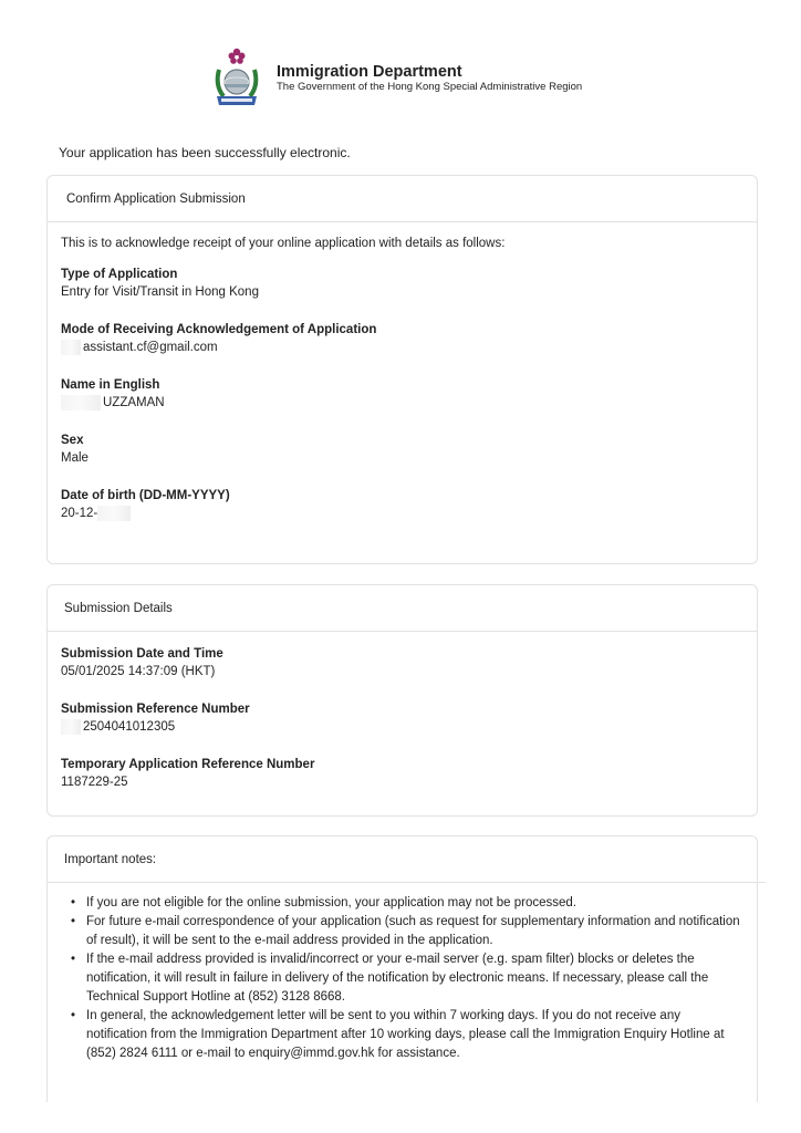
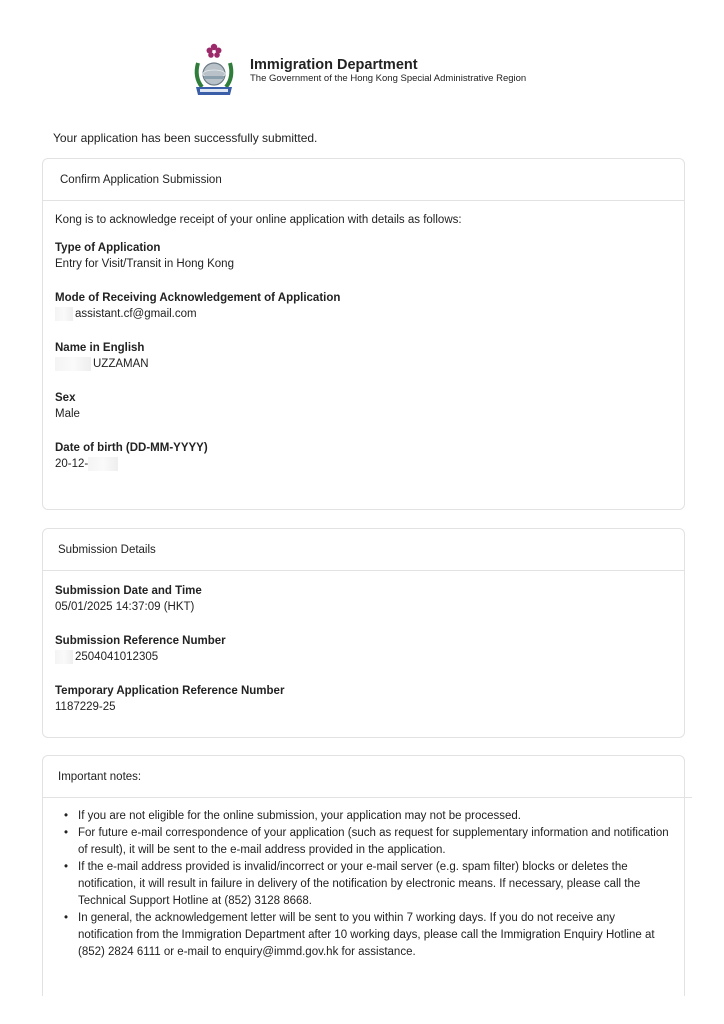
  Immigration Department
  The Government of the Hong Kong Special Administrative Region
- Your application has been successfully electronic.
+ Your application has been successfully submitted.
  Confirm Application Submission
- This is to acknowledge receipt of your online application with details as follows:
+ Kong is to acknowledge receipt of your online application with details as follows:
  Type of Application
  Entry for Visit/Transit in Hong Kong
  Mode of Receiving Acknowledgement of Application
  assistant.cf@gmail.com
  Name in English
  UZZAMAN
  Sex
  Male
  Date of birth (DD-MM-YYYY)
  20-12-
  Submission Details
  Submission Date and Time
  05/01/2025 14:37:09 (HKT)
  Submission Reference Number
  2504041012305
  Temporary Application Reference Number
  1187229-25
  Important notes:
  If you are not eligible for the online submission, your application may not be processed.
  For future e-mail correspondence of your application (such as request for supplementary information and notification of result), it will be sent to the e-mail address provided in the application.
  If the e-mail address provided is invalid/incorrect or your e-mail server (e.g. spam filter) blocks or deletes the notification, it will result in failure in delivery of the notification by electronic means. If necessary, please call the Technical Support Hotline at (852) 3128 8668.
  In general, the acknowledgement letter will be sent to you within 7 working days. If you do not receive any notification from the Immigration Department after 10 working days, please call the Immigration Enquiry Hotline at (852) 2824 6111 or e-mail to enquiry@immd.gov.hk for assistance.
